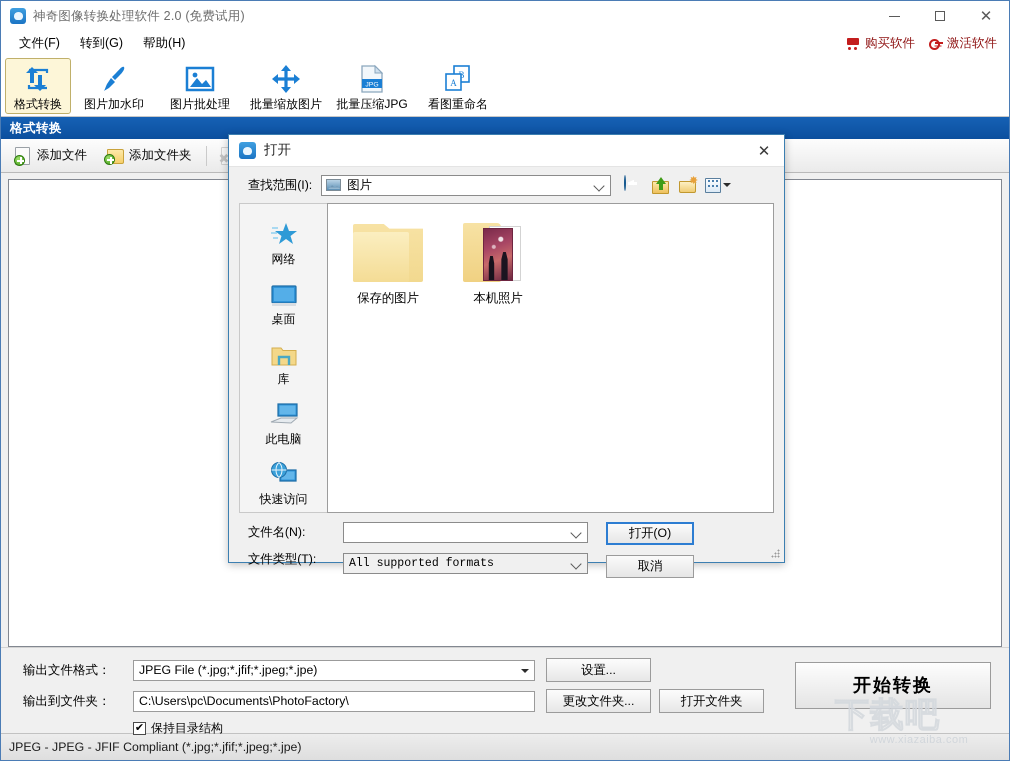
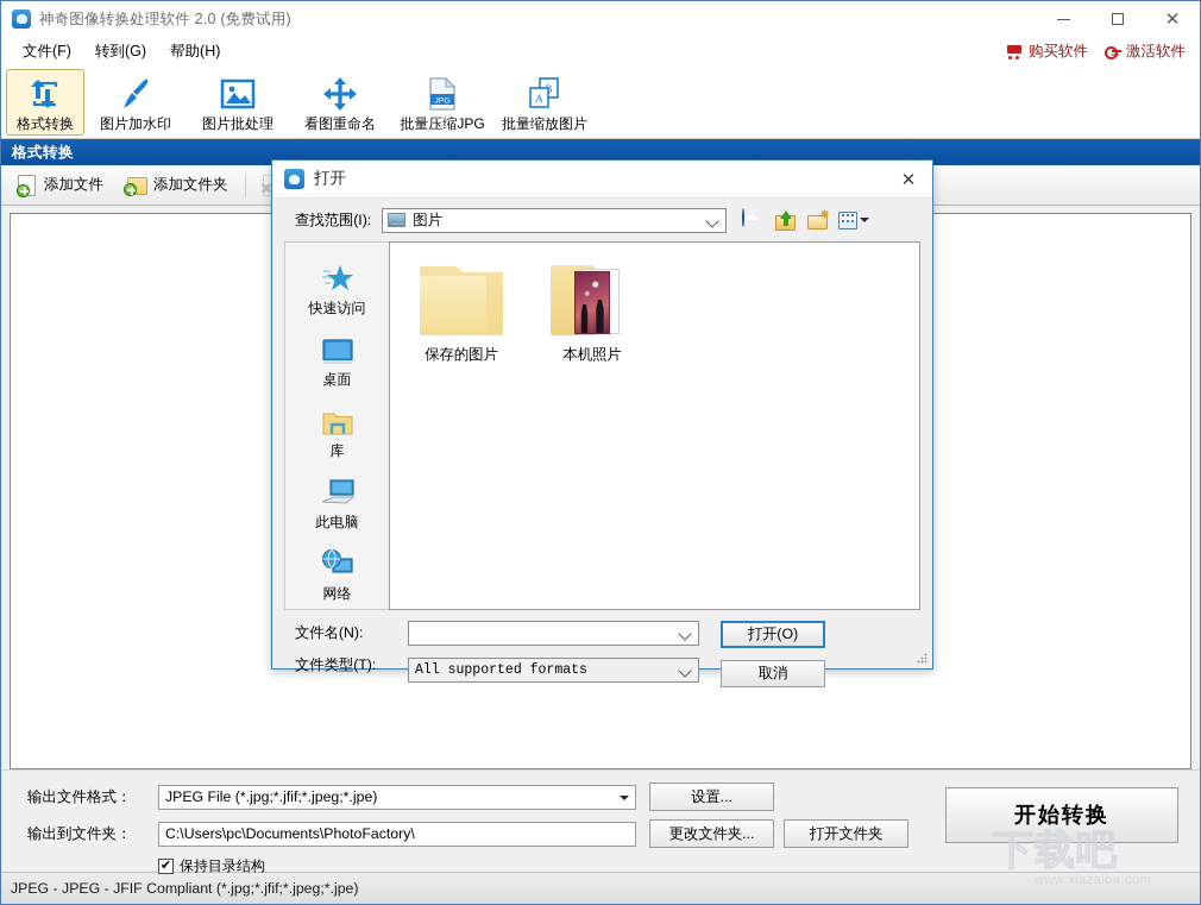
  神奇图像转换处理软件 2.0 (免费试用)
  ✕
  文件(F)
  转到(G)
  帮助(H)
  购买软件
  激活软件
  格式转换
  图片加水印
  图片批处理
- 批量缩放图片
+ 看图重命名
  批量压缩JPG
  A
- 看图重命名
+ 批量缩放图片
  格式转换
  添加文件
  添加文件夹
  ✖
  输出文件格式：
  JPEG File (*.jpg;*.jfif;*.jpeg;*.jpe)
  设置...
  输出到文件夹：
  C:\Users\pc\Documents\PhotoFactory\
  更改文件夹...
  打开文件夹
  ✔
  保持目录结构
  开始转换
  JPEG - JPEG - JFIF Compliant (*.jpg;*.jfif;*.jpeg;*.jpe)
  下载吧
  www.xiazaiba.com
  打开
  ✕
  查找范围(I):
  图片
  ✸
- 网络
+ 快速访问
  桌面
  库
  此电脑
- 快速访问
+ 网络
  保存的图片
  本机照片
  文件名(N):
  文件类型(T):
  All supported formats
  打开(O)
  取消
